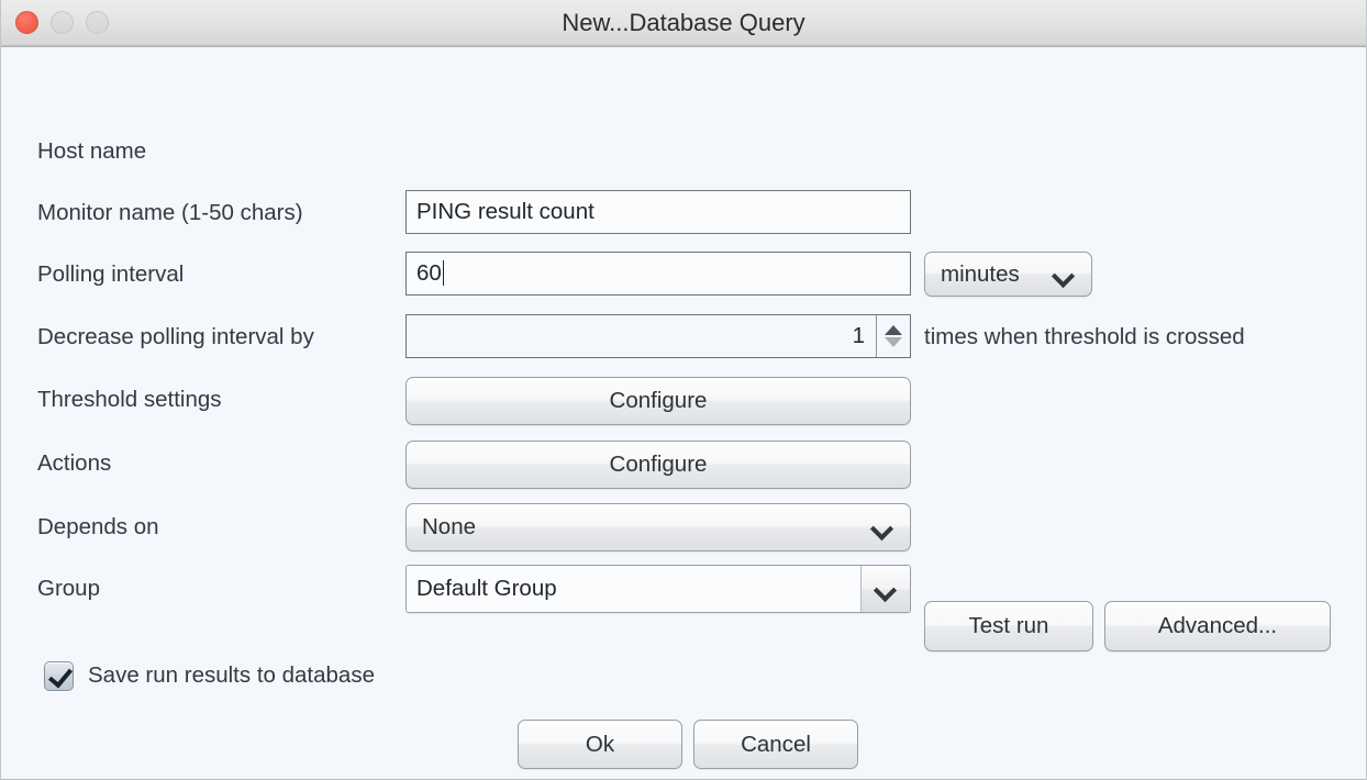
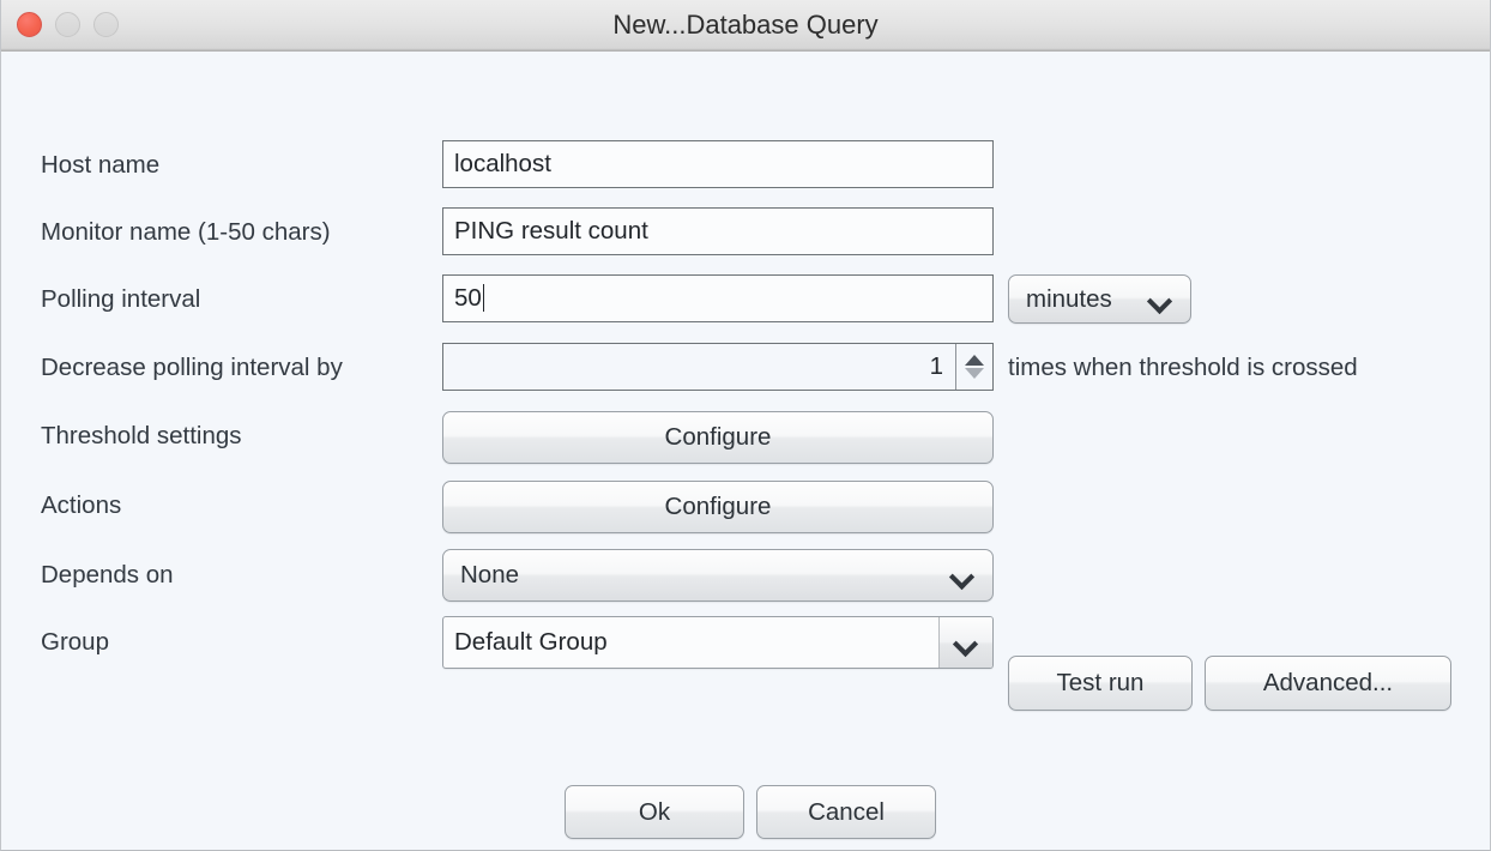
  New...Database Query
  Host name
+ localhost
  Monitor name (1-50 chars)
  PING result count
  Polling interval
- 60
+ 50
  minutes
  Decrease polling interval by
  1
  times when threshold is crossed
  Threshold settings
  Configure
  Actions
  Configure
  Depends on
  None
  Group
  Default Group
- Save run results to database
  Test run
  Advanced...
  Ok
  Cancel
